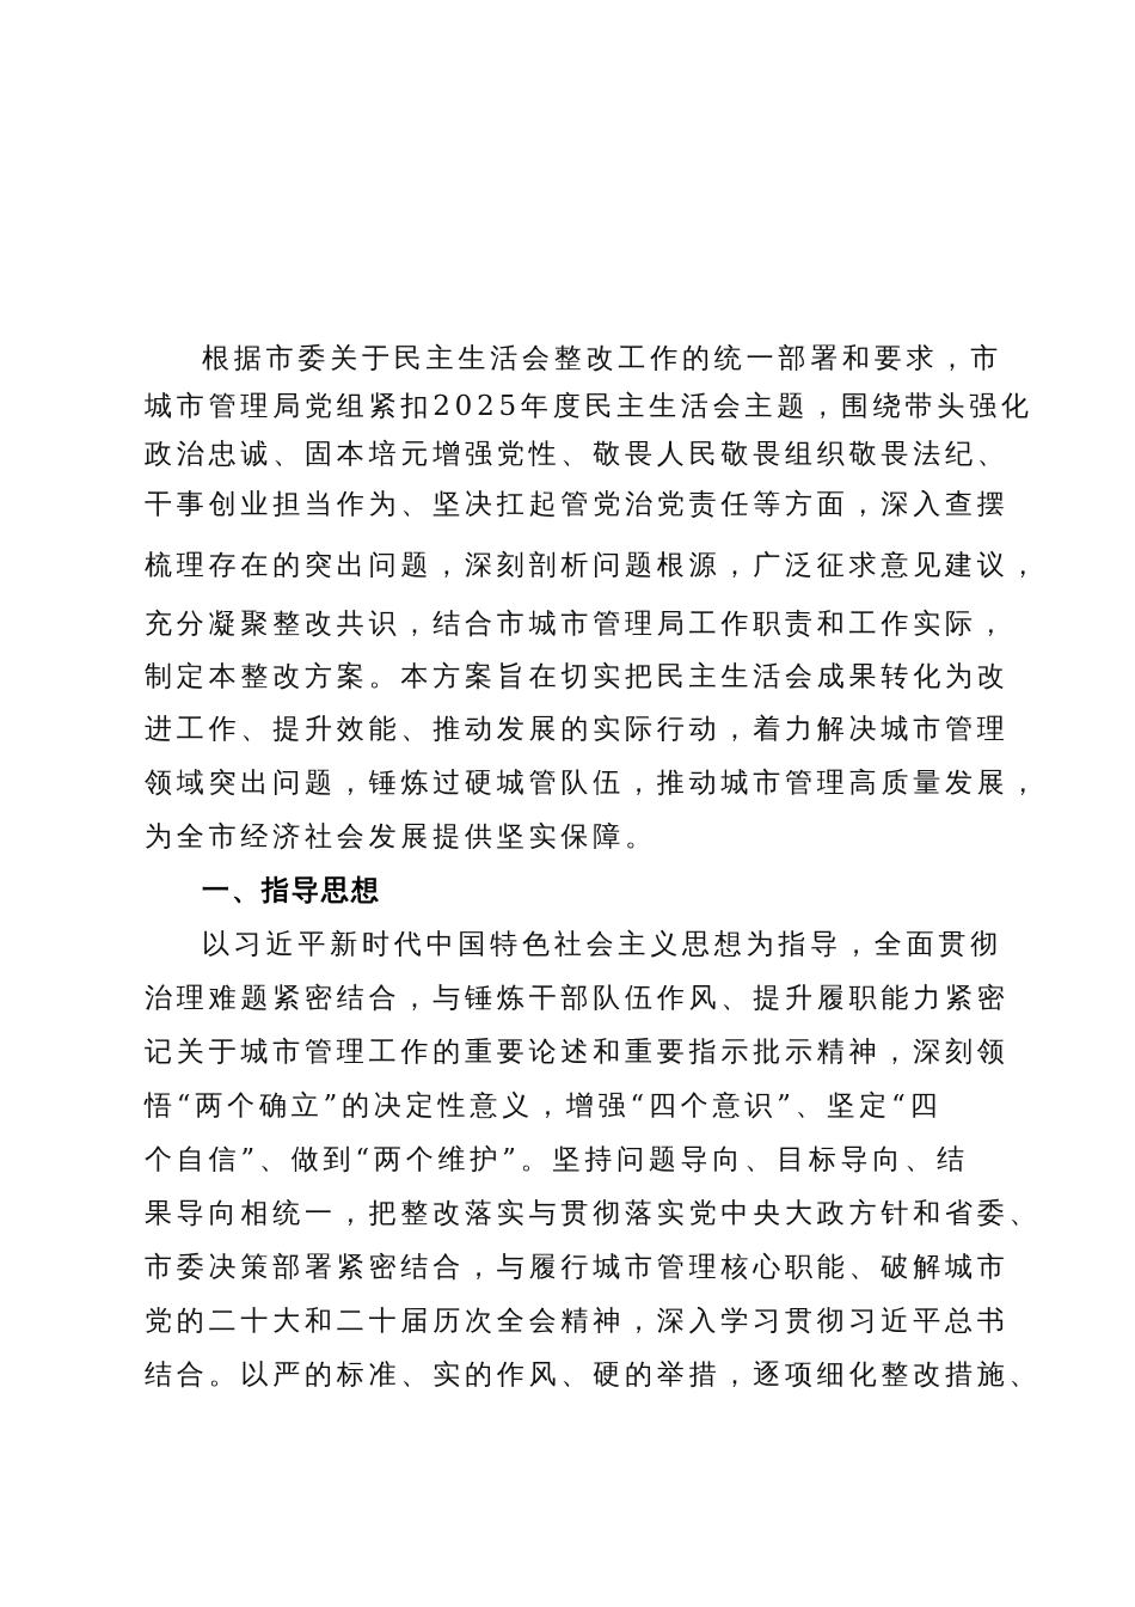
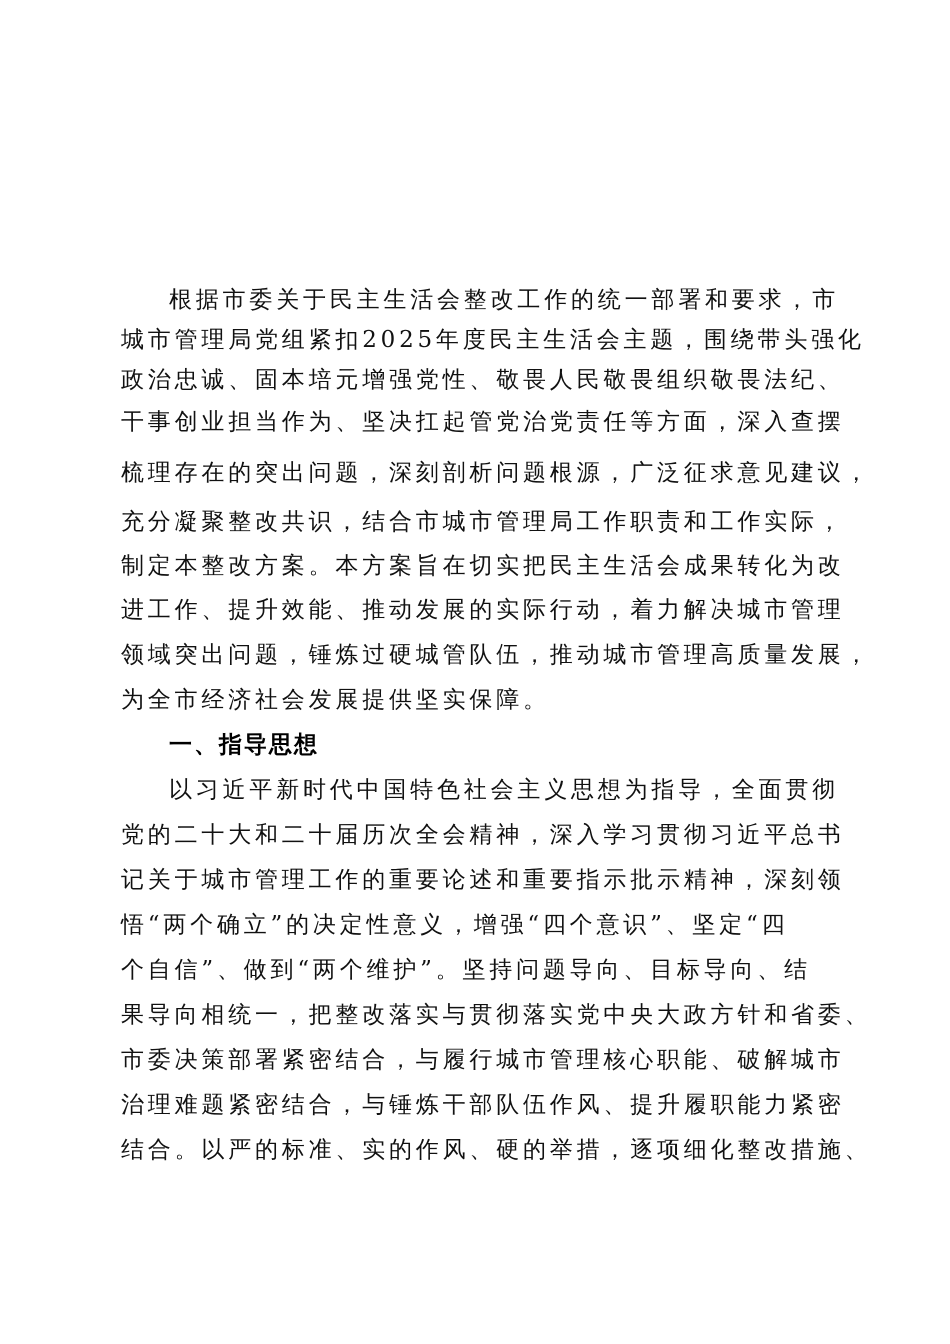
  根据市委关于民主生活会整改工作的统一部署和要求，市
  城市管理局党组紧扣2025年度民主生活会主题，围绕带头强化
  政治忠诚、固本培元增强党性、敬畏人民敬畏组织敬畏法纪、
  干事创业担当作为、坚决扛起管党治党责任等方面，深入查摆
  梳理存在的突出问题，深刻剖析问题根源，广泛征求意见建议，
  充分凝聚整改共识，结合市城市管理局工作职责和工作实际，
  制定本整改方案。本方案旨在切实把民主生活会成果转化为改
  进工作、提升效能、推动发展的实际行动，着力解决城市管理
  领域突出问题，锤炼过硬城管队伍，推动城市管理高质量发展，
  为全市经济社会发展提供坚实保障。
  一、指导思想
  以习近平新时代中国特色社会主义思想为指导，全面贯彻
- 治理难题紧密结合，与锤炼干部队伍作风、提升履职能力紧密
+ 党的二十大和二十届历次全会精神，深入学习贯彻习近平总书
  记关于城市管理工作的重要论述和重要指示批示精神，深刻领
  悟“两个确立”的决定性意义，增强“四个意识”、坚定“四
  个自信”、做到“两个维护”。坚持问题导向、目标导向、结
  果导向相统一，把整改落实与贯彻落实党中央大政方针和省委、
  市委决策部署紧密结合，与履行城市管理核心职能、破解城市
- 党的二十大和二十届历次全会精神，深入学习贯彻习近平总书
+ 治理难题紧密结合，与锤炼干部队伍作风、提升履职能力紧密
  结合。以严的标准、实的作风、硬的举措，逐项细化整改措施、
